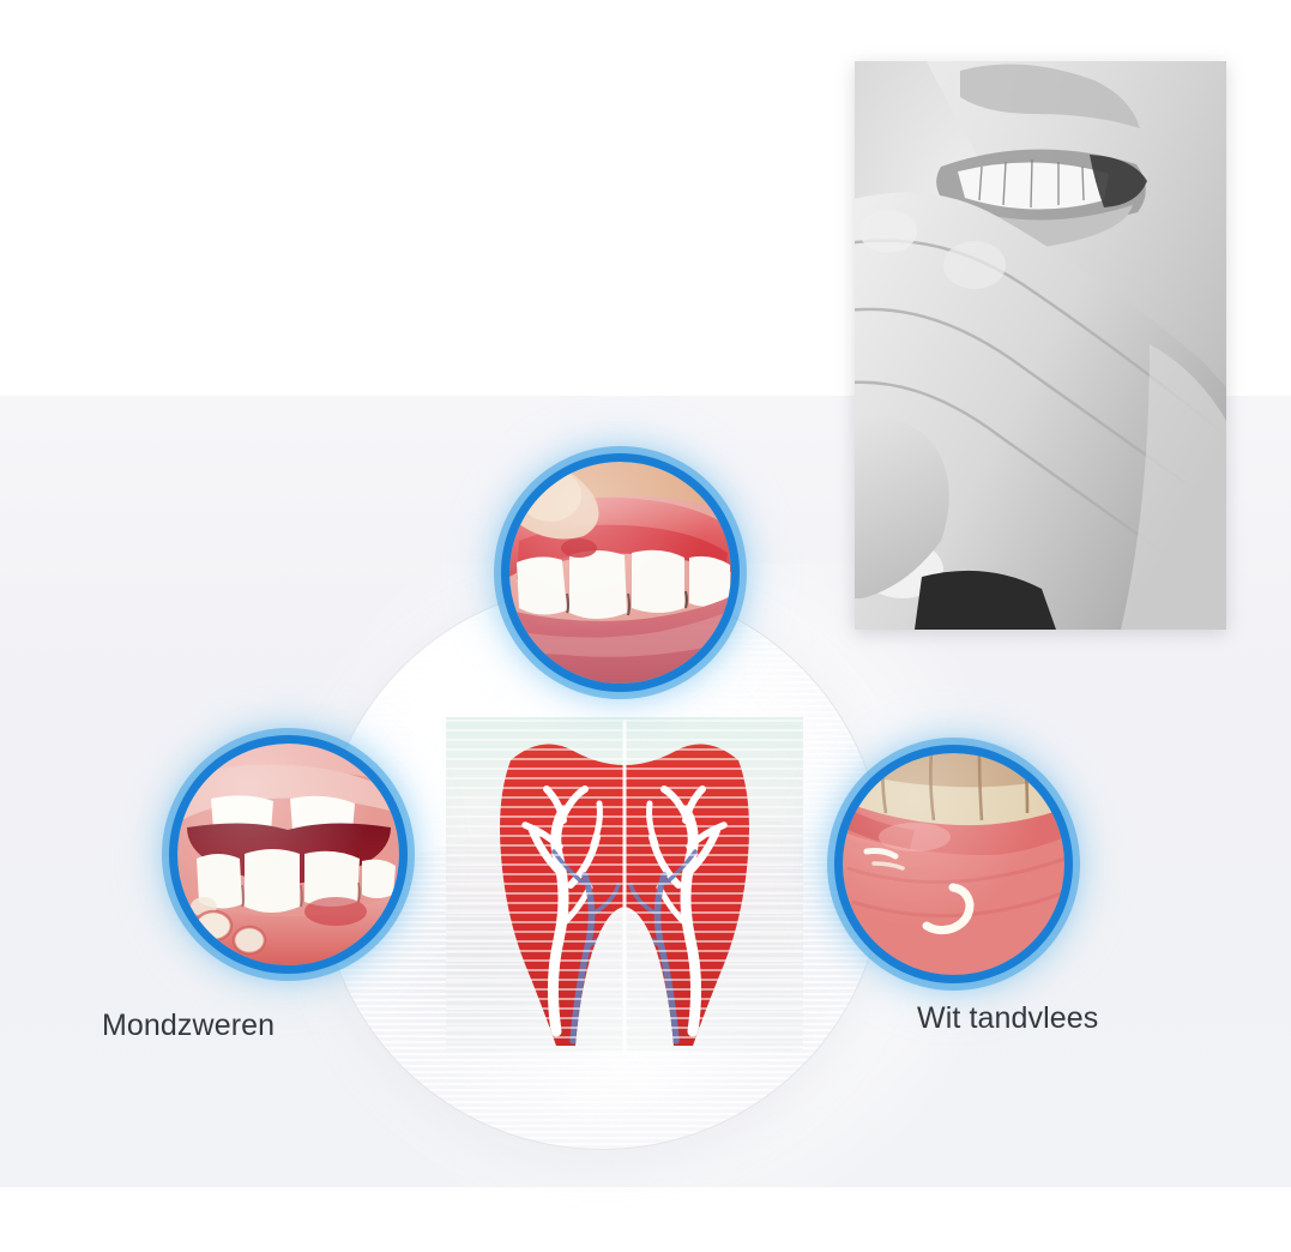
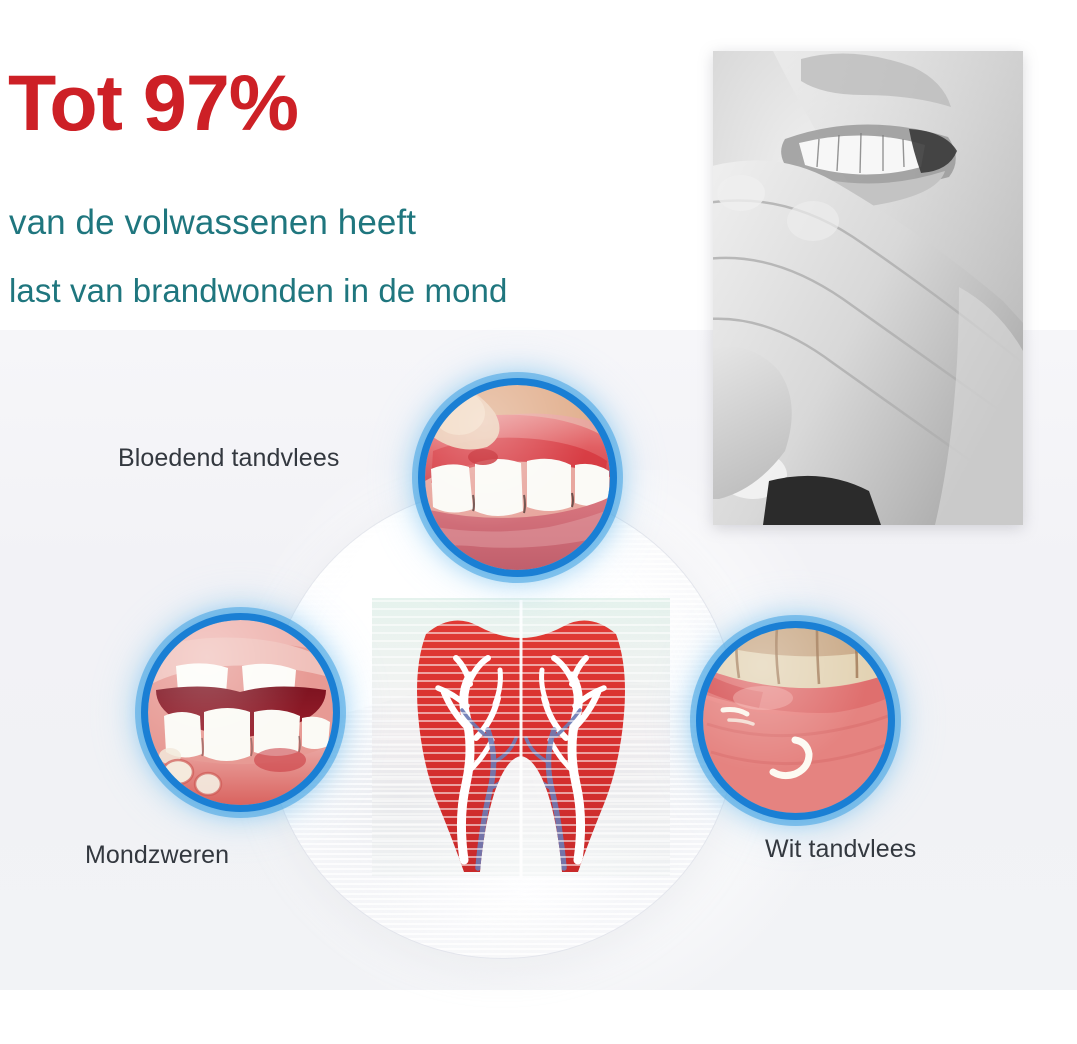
+ Tot 97%
+ van de volwassenen heeft
+ last van brandwonden in de mond
+ Bloedend tandvlees
  Mondzweren
  Wit tandvlees
